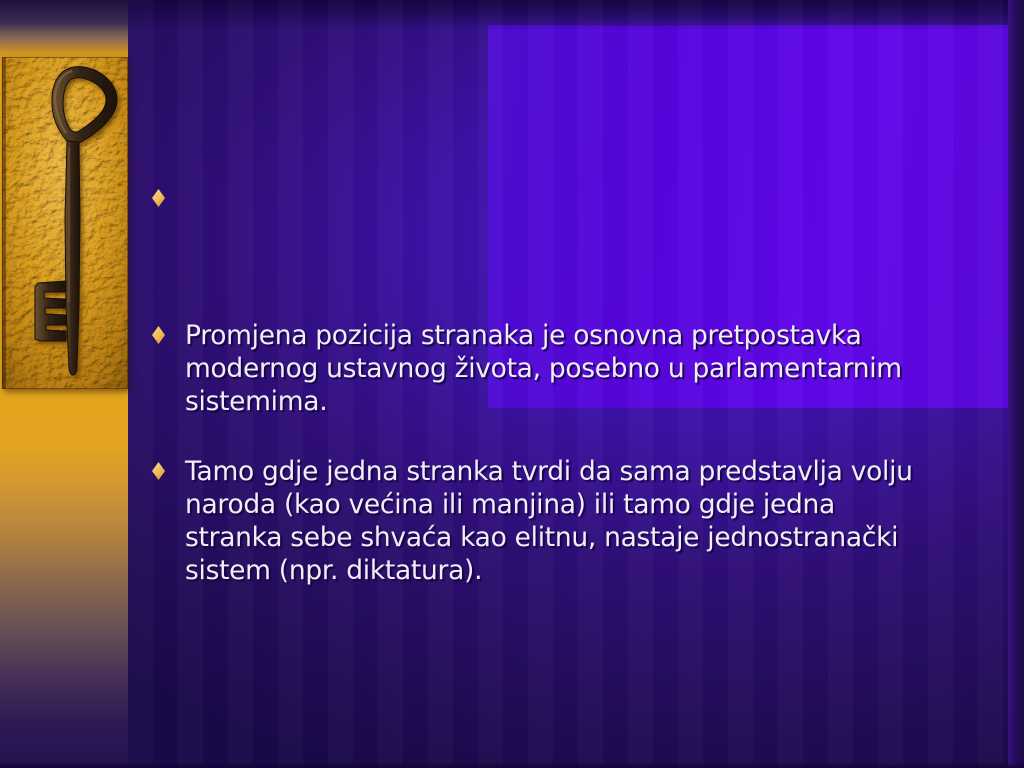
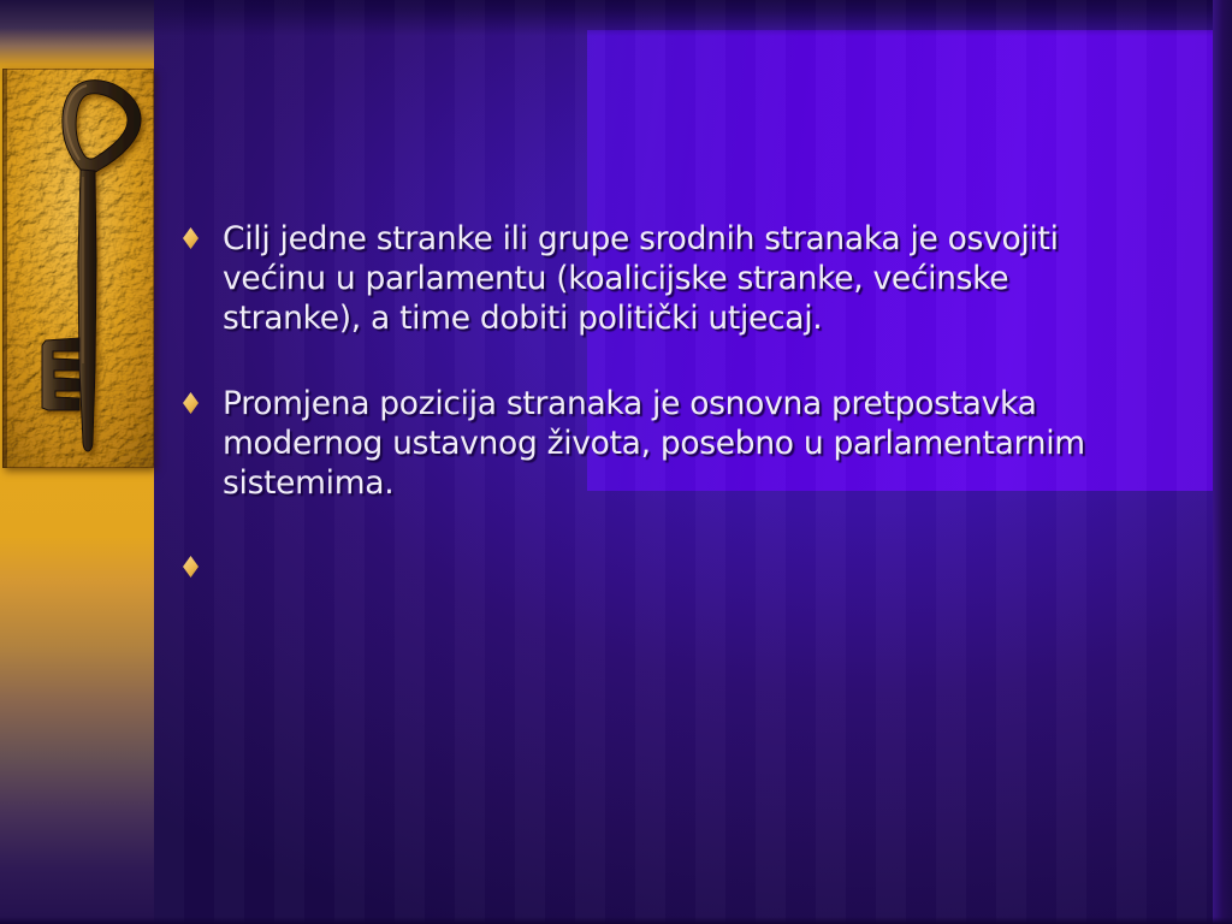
+ Cilj jedne stranke ili grupe srodnih stranaka je osvojiti
+ većinu u parlamentu (koalicijske stranke, većinske
+ stranke), a time dobiti politički utjecaj.
  Promjena pozicija stranaka je osnovna pretpostavka
  modernog ustavnog života, posebno u parlamentarnim
  sistemima.
- Tamo gdje jedna stranka tvrdi da sama predstavlja volju
- naroda (kao većina ili manjina) ili tamo gdje jedna
- stranka sebe shvaća kao elitnu, nastaje jednostranački
- sistem (npr. diktatura).
